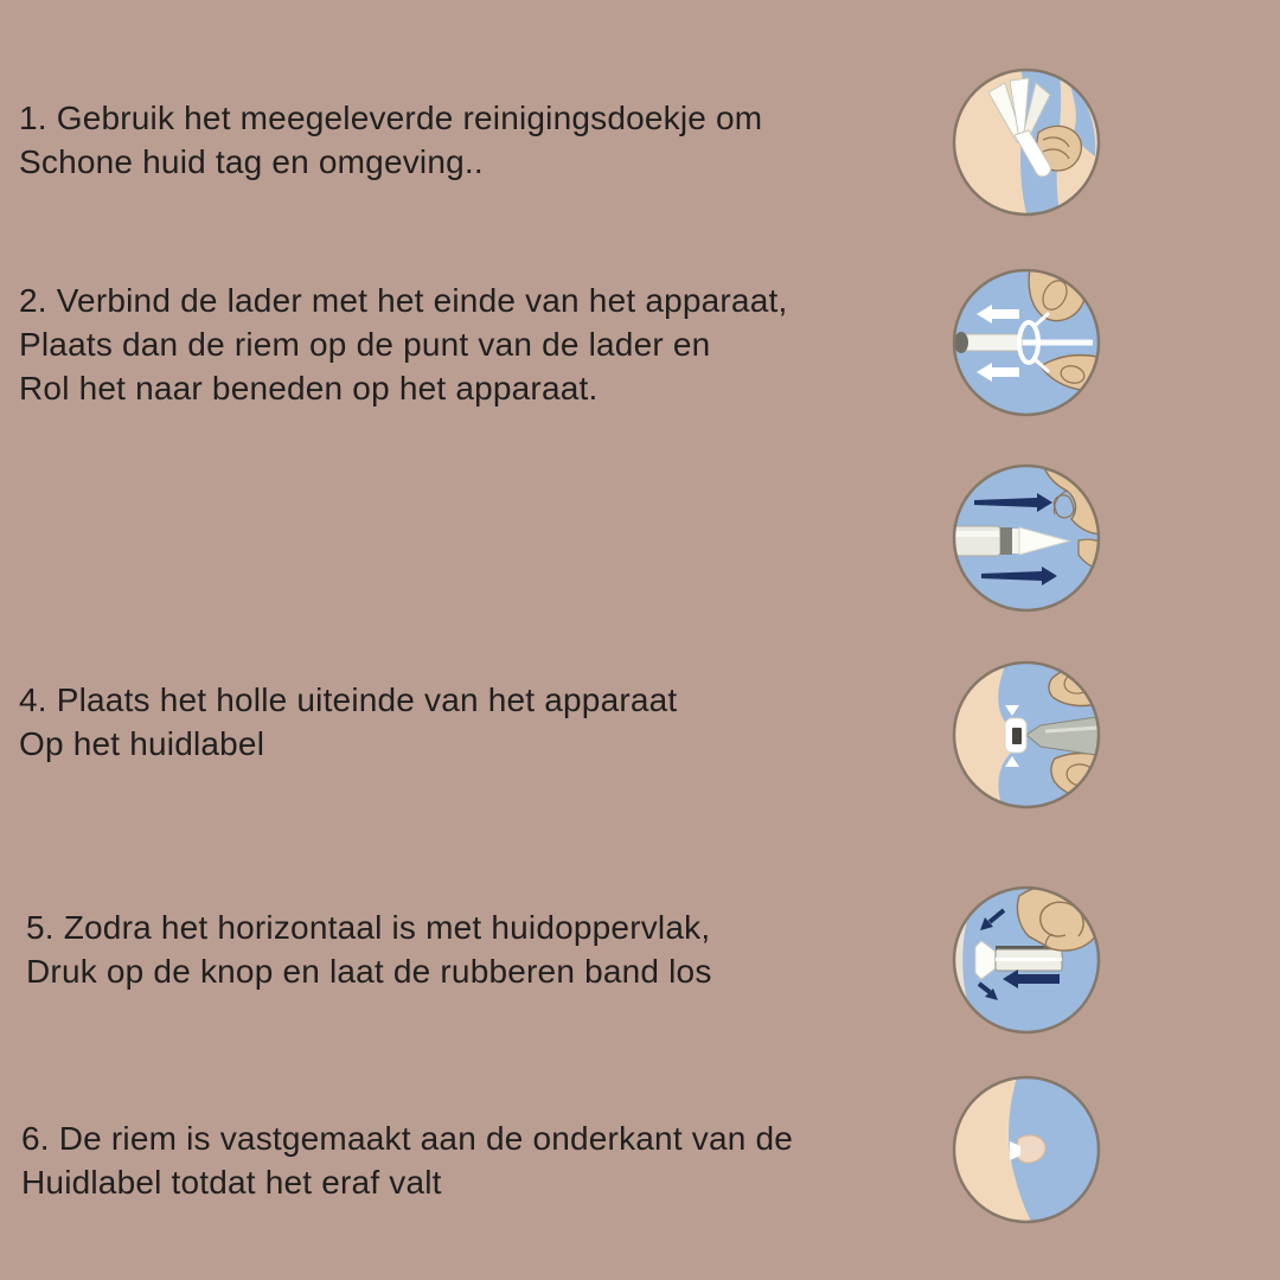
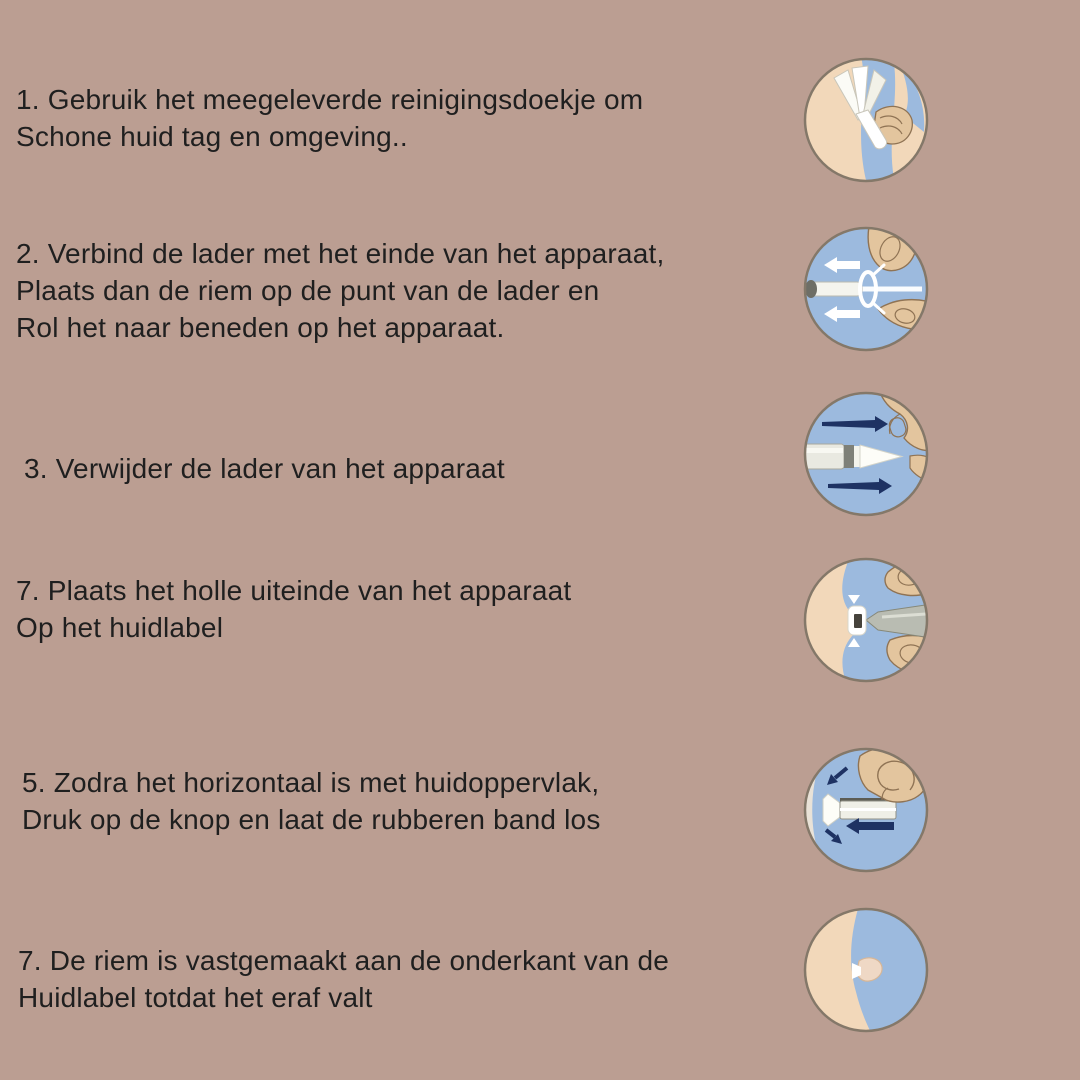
  1. Gebruik het meegeleverde reinigingsdoekje om
  Schone huid tag en omgeving..
  2. Verbind de lader met het einde van het apparaat,
  Plaats dan de riem op de punt van de lader en
  Rol het naar beneden op het apparaat.
+ 3. Verwijder de lader van het apparaat
- 4. Plaats het holle uiteinde van het apparaat
+ 7. Plaats het holle uiteinde van het apparaat
  Op het huidlabel
  5. Zodra het horizontaal is met huidoppervlak,
  Druk op de knop en laat de rubberen band los
- 6. De riem is vastgemaakt aan de onderkant van de
+ 7. De riem is vastgemaakt aan de onderkant van de
  Huidlabel totdat het eraf valt
